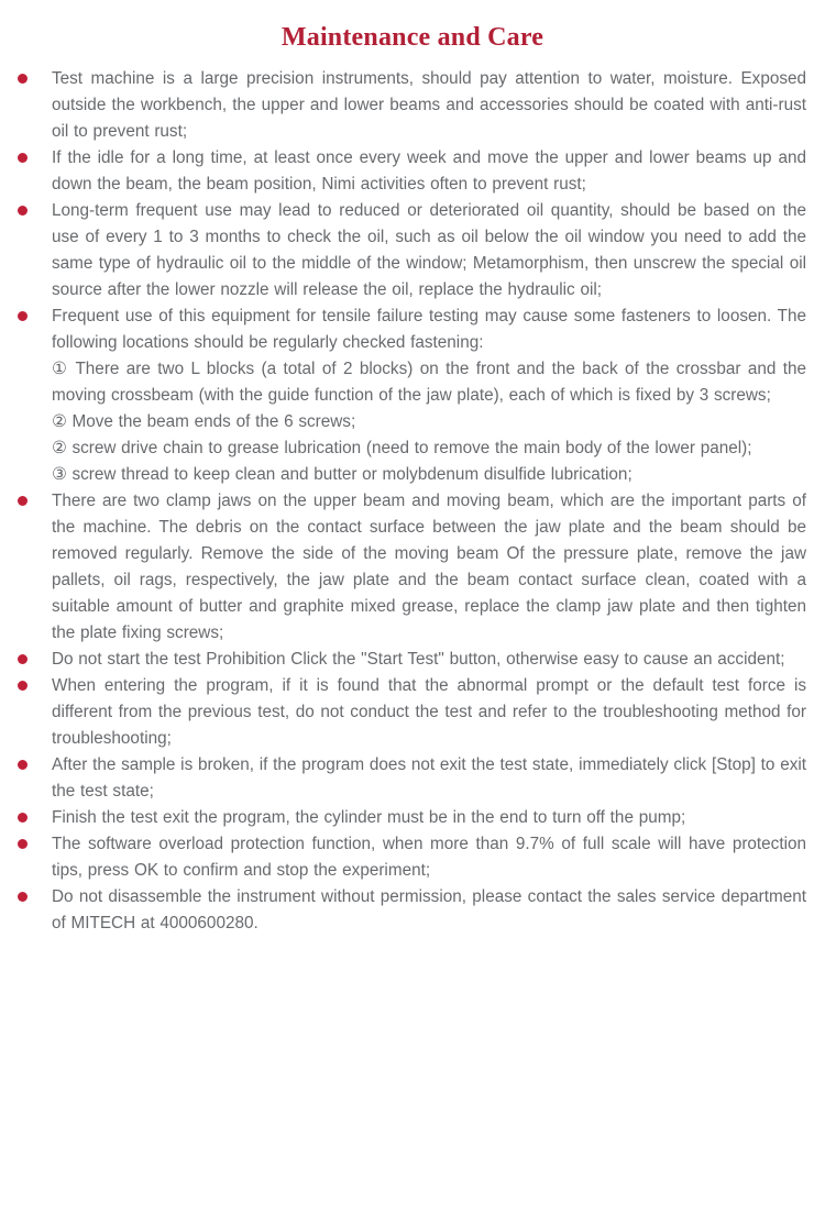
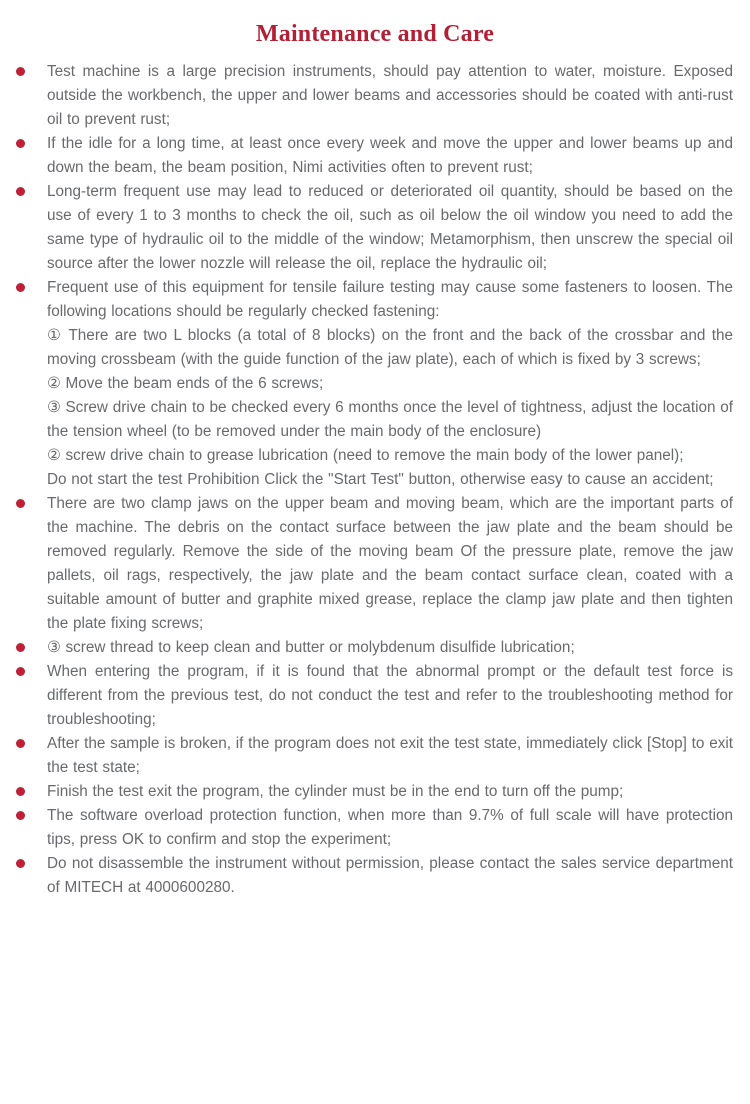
  Maintenance and Care
  Test machine is a large precision instruments, should pay attention to water, moisture. Exposed outside the workbench, the upper and lower beams and accessories should be coated with anti-rust oil to prevent rust;
  If the idle for a long time, at least once every week and move the upper and lower beams up and down the beam, the beam position, Nimi activities often to prevent rust;
  Long-term frequent use may lead to reduced or deteriorated oil quantity, should be based on the use of every 1 to 3 months to check the oil, such as oil below the oil window you need to add the same type of hydraulic oil to the middle of the window; Metamorphism, then unscrew the special oil source after the lower nozzle will release the oil, replace the hydraulic oil;
  Frequent use of this equipment for tensile failure testing may cause some fasteners to loosen. The following locations should be regularly checked fastening:
- ① There are two L blocks (a total of 2 blocks) on the front and the back of the crossbar and the moving crossbeam (with the guide function of the jaw plate), each of which is fixed by 3 screws;
+ ① There are two L blocks (a total of 8 blocks) on the front and the back of the crossbar and the moving crossbeam (with the guide function of the jaw plate), each of which is fixed by 3 screws;
  ② Move the beam ends of the 6 screws;
+ ③ Screw drive chain to be checked every 6 months once the level of tightness, adjust the location of the tension wheel (to be removed under the main body of the enclosure)
  ② screw drive chain to grease lubrication (need to remove the main body of the lower panel);
- ③ screw thread to keep clean and butter or molybdenum disulfide lubrication;
+ Do not start the test Prohibition Click the "Start Test" button, otherwise easy to cause an accident;
  There are two clamp jaws on the upper beam and moving beam, which are the important parts of the machine. The debris on the contact surface between the jaw plate and the beam should be removed regularly. Remove the side of the moving beam Of the pressure plate, remove the jaw pallets, oil rags, respectively, the jaw plate and the beam contact surface clean, coated with a suitable amount of butter and graphite mixed grease, replace the clamp jaw plate and then tighten the plate fixing screws;
- Do not start the test Prohibition Click the "Start Test" button, otherwise easy to cause an accident;
+ ③ screw thread to keep clean and butter or molybdenum disulfide lubrication;
  When entering the program, if it is found that the abnormal prompt or the default test force is different from the previous test, do not conduct the test and refer to the troubleshooting method for troubleshooting;
  After the sample is broken, if the program does not exit the test state, immediately click [Stop] to exit the test state;
  Finish the test exit the program, the cylinder must be in the end to turn off the pump;
  The software overload protection function, when more than 9.7% of full scale will have protection tips, press OK to confirm and stop the experiment;
  Do not disassemble the instrument without permission, please contact the sales service department of MITECH at 4000600280.
